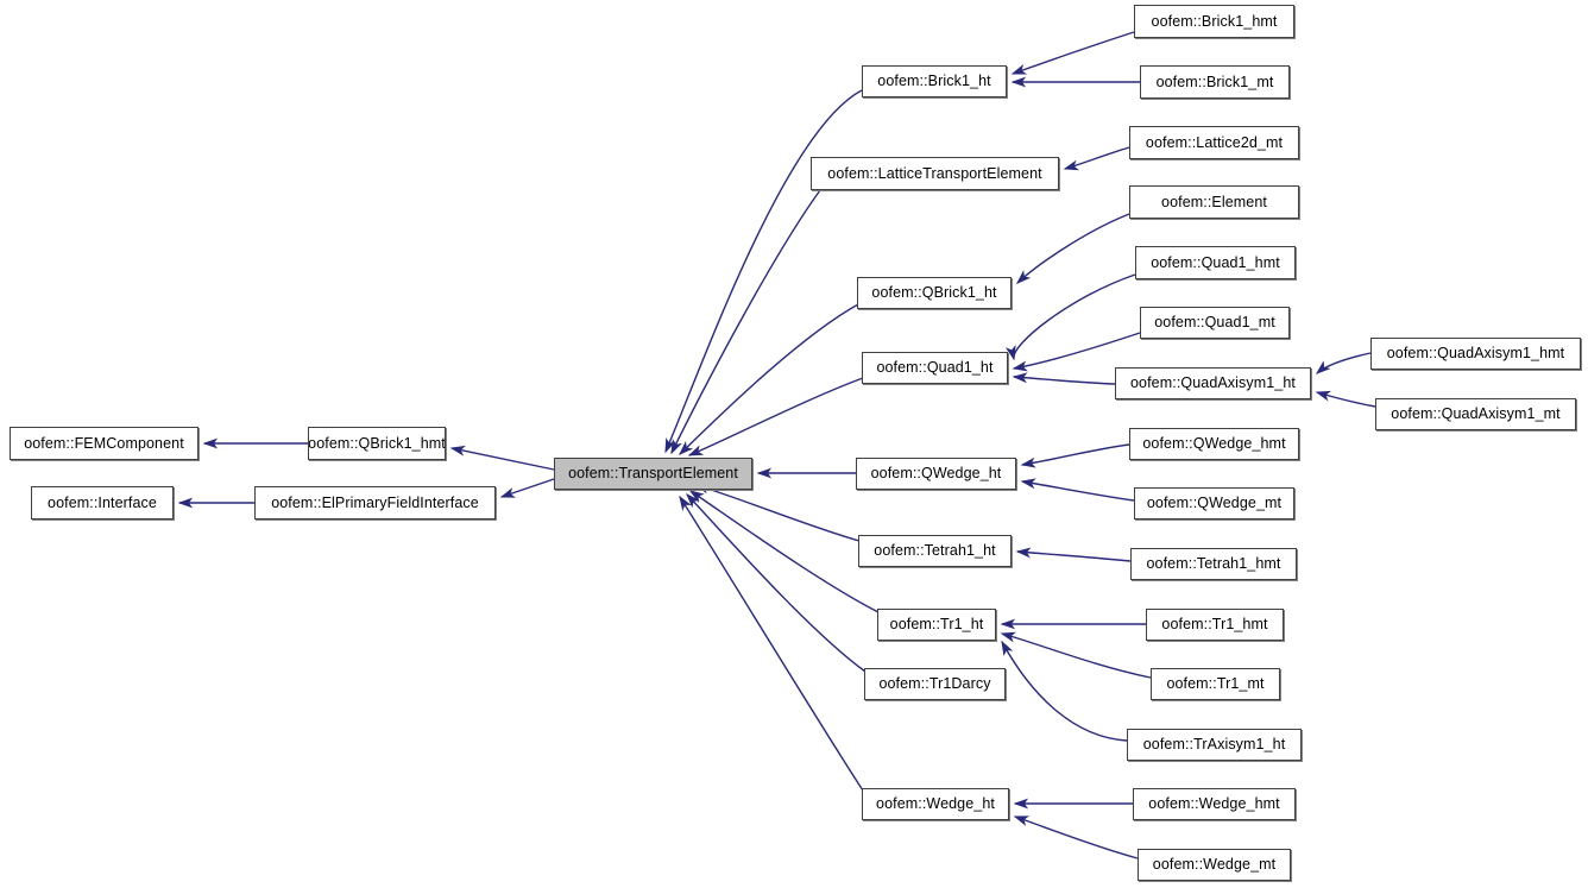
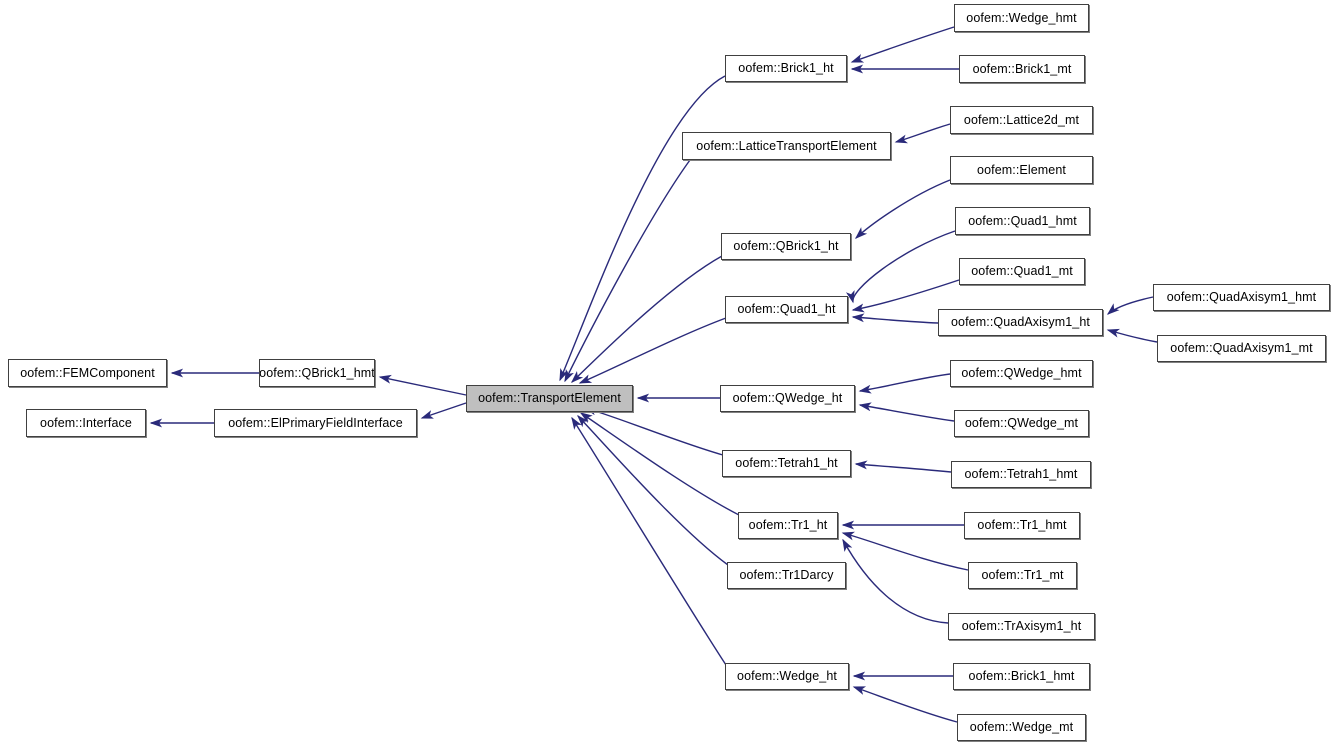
  oofem::FEMComponent
  oofem::Interface
  oofem::QBrick1_hmt
  oofem::ElPrimaryFieldInterface
  oofem::TransportElement
  oofem::Brick1_ht
- oofem::Brick1_hmt
+ oofem::Wedge_hmt
  oofem::Brick1_mt
  oofem::LatticeTransportElement
  oofem::Lattice2d_mt
  oofem::QBrick1_ht
  oofem::Element
  oofem::Quad1_ht
  oofem::Quad1_hmt
  oofem::Quad1_mt
  oofem::QuadAxisym1_ht
  oofem::QuadAxisym1_hmt
  oofem::QuadAxisym1_mt
  oofem::QWedge_ht
  oofem::QWedge_hmt
  oofem::QWedge_mt
  oofem::Tetrah1_ht
  oofem::Tetrah1_hmt
  oofem::Tr1_ht
  oofem::Tr1_hmt
  oofem::Tr1Darcy
  oofem::Tr1_mt
  oofem::TrAxisym1_ht
  oofem::Wedge_ht
- oofem::Wedge_hmt
+ oofem::Brick1_hmt
  oofem::Wedge_mt
